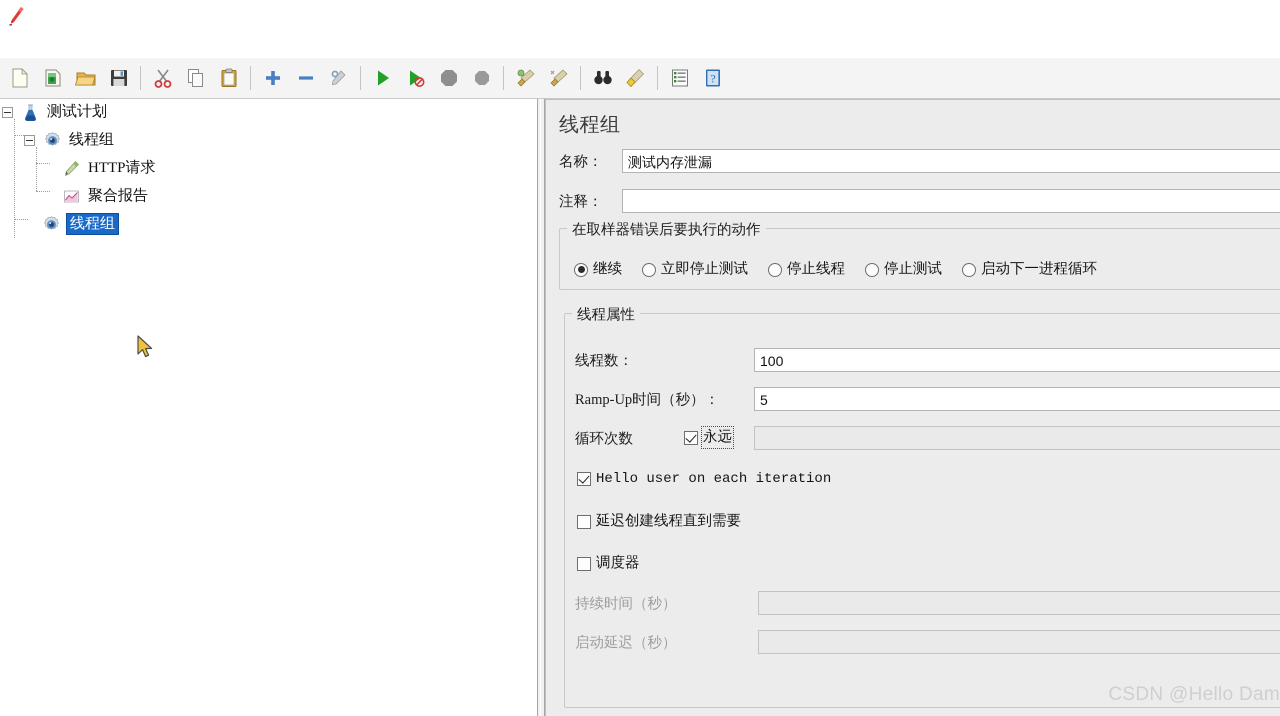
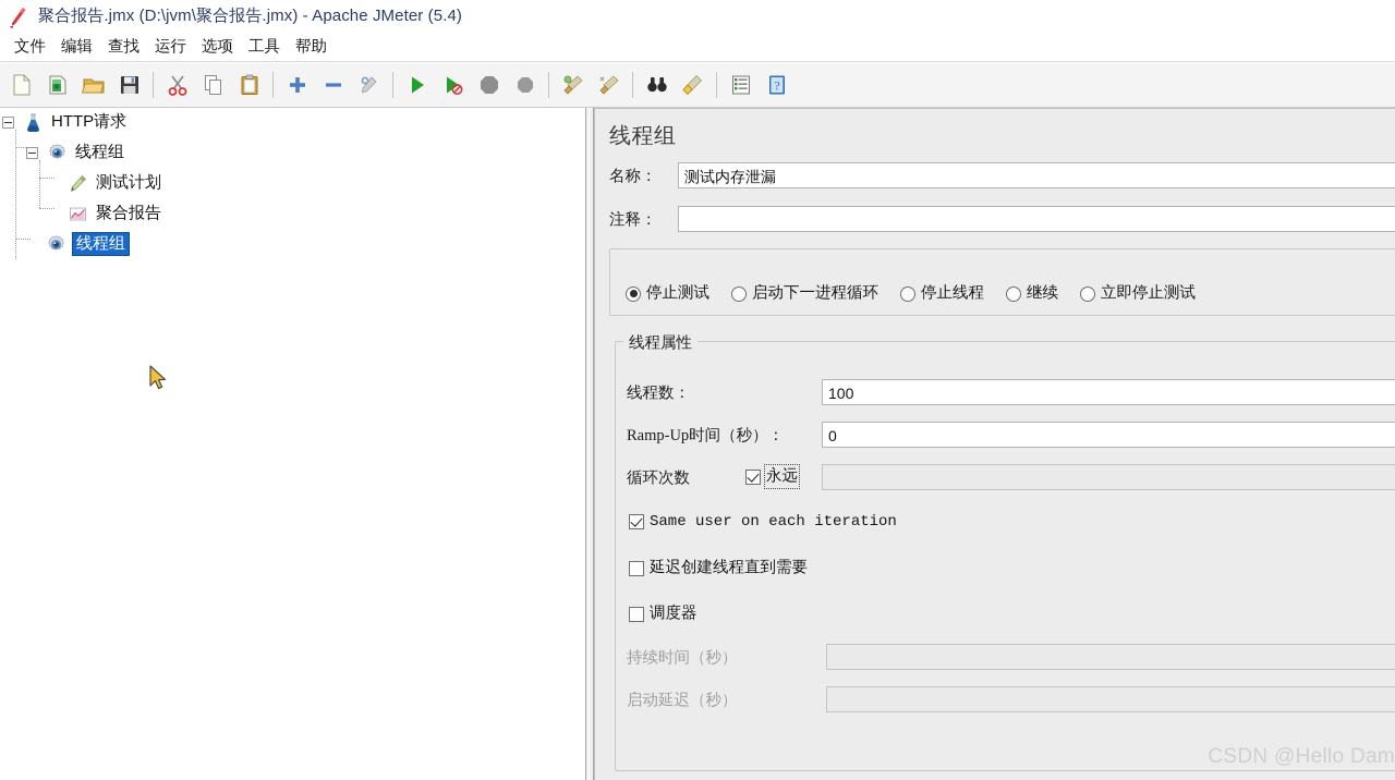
+ 聚合报告.jmx (D:\jvm\聚合报告.jmx) - Apache JMeter (5.4)
+ 文件
+ 编辑
+ 查找
+ 运行
+ 选项
+ 工具
+ 帮助
  ?
- 测试计划
+ HTTP请求
  线程组
- HTTP请求
+ 测试计划
  聚合报告
  线程组
  线程组
  名称：
  测试内存泄漏
  注释：
- 在取样器错误后要执行的动作
- 继续
+ 停止测试
- 立即停止测试
+ 启动下一进程循环
  停止线程
- 停止测试
+ 继续
- 启动下一进程循环
+ 立即停止测试
  线程属性
  线程数：
  100
  Ramp-Up时间（秒）：
- 5
+ 0
  循环次数
  永远
- Hello user on each iteration
+ Same user on each iteration
  延迟创建线程直到需要
  调度器
  持续时间（秒）
  启动延迟（秒）
  CSDN @Hello Dam
